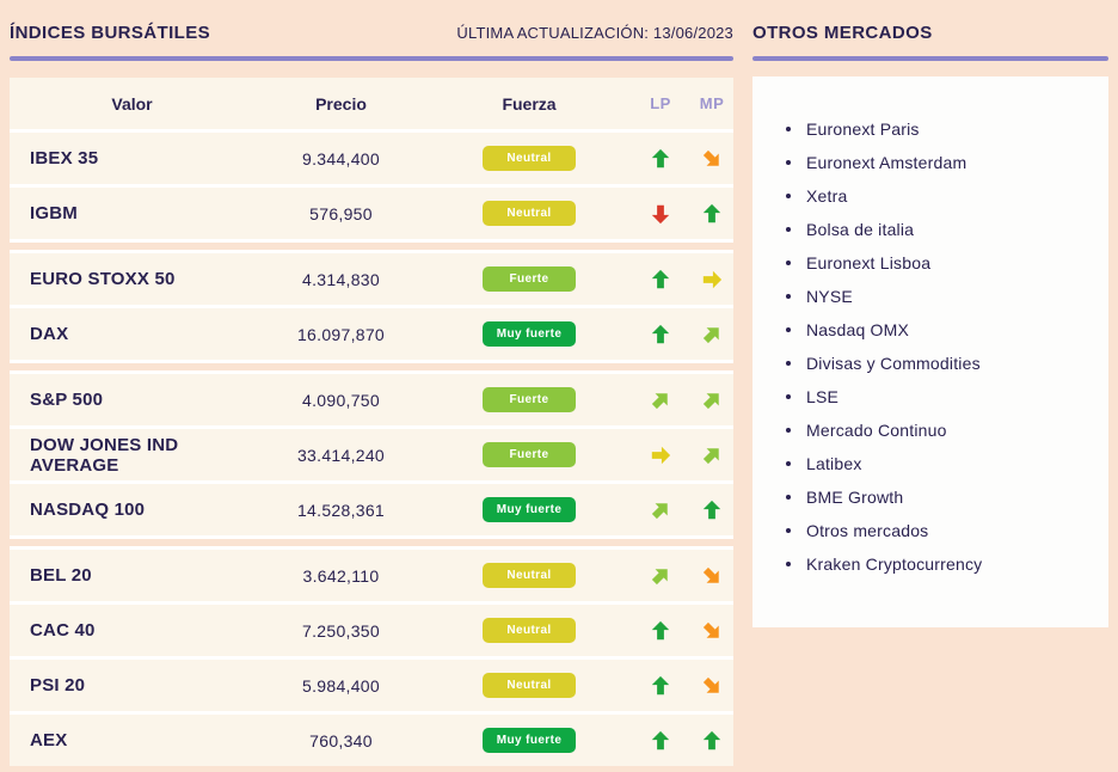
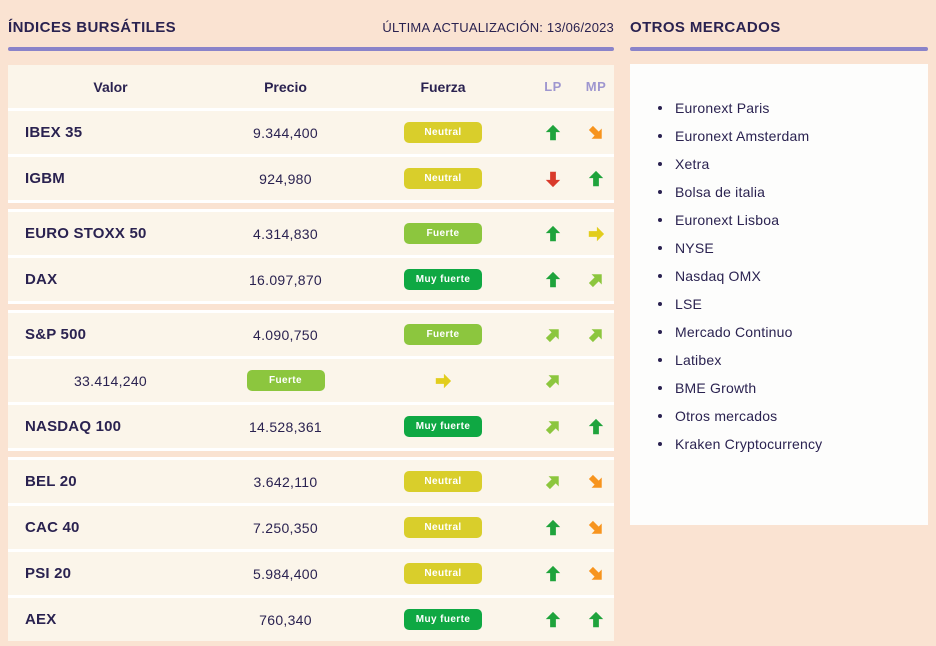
  ÍNDICES BURSÁTILES
  ÚLTIMA ACTUALIZACIÓN: 13/06/2023
  Valor
  Precio
  Fuerza
  LP
  MP
  IBEX 35
  9.344,400
  Neutral
  IGBM
- 576,950
+ 924,980
  Neutral
  EURO STOXX 50
  4.314,830
  Fuerte
  DAX
  16.097,870
  Muy fuerte
  S&P 500
  4.090,750
  Fuerte
- DOW JONES IND AVERAGE
  33.414,240
  Fuerte
  NASDAQ 100
  14.528,361
  Muy fuerte
  BEL 20
  3.642,110
  Neutral
  CAC 40
  7.250,350
  Neutral
  PSI 20
  5.984,400
  Neutral
  AEX
  760,340
  Muy fuerte
  OTROS MERCADOS
  Euronext Paris
  Euronext Amsterdam
  Xetra
  Bolsa de italia
  Euronext Lisboa
  NYSE
  Nasdaq OMX
- Divisas y Commodities
  LSE
  Mercado Continuo
  Latibex
  BME Growth
  Otros mercados
  Kraken Cryptocurrency
